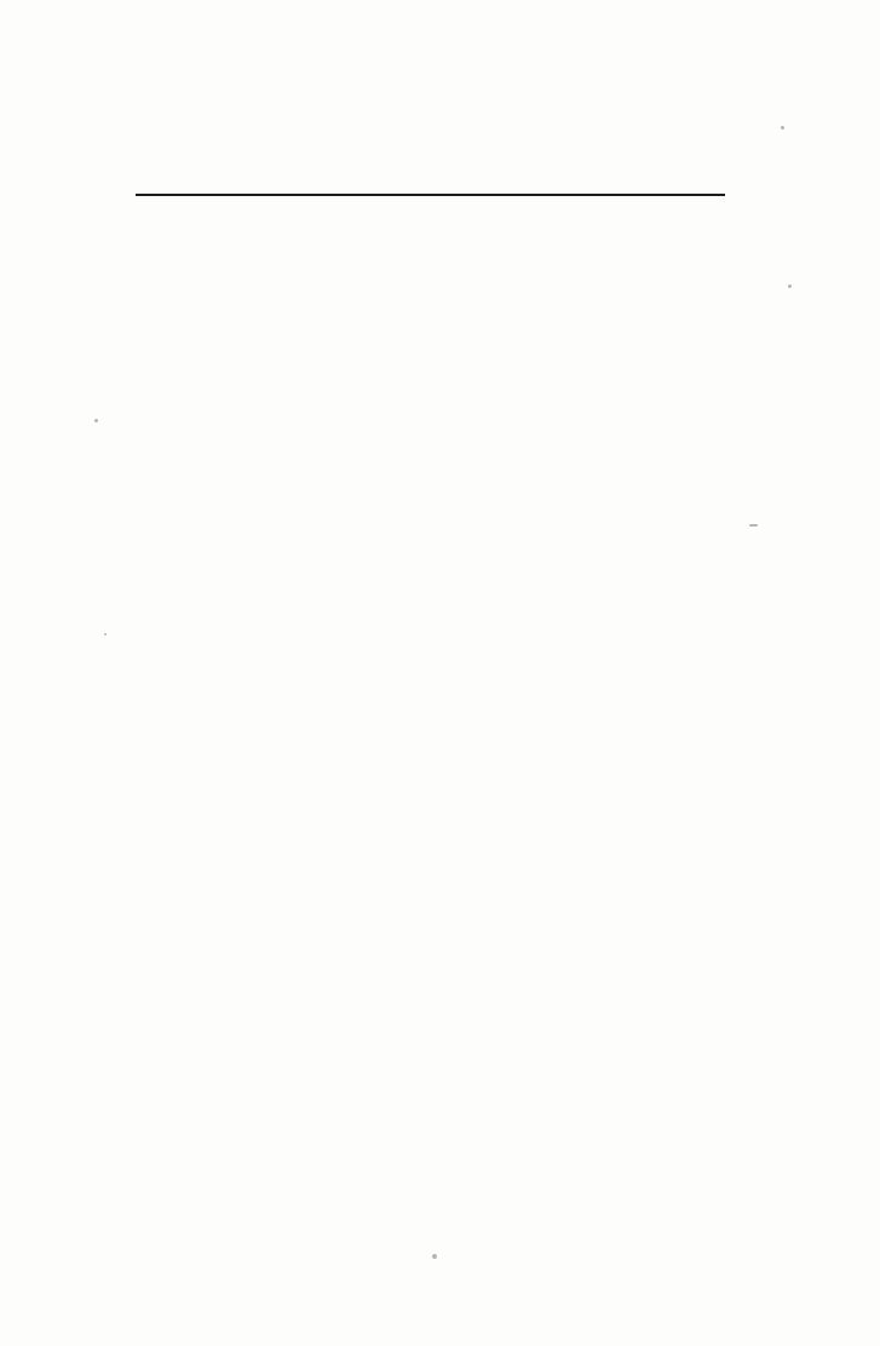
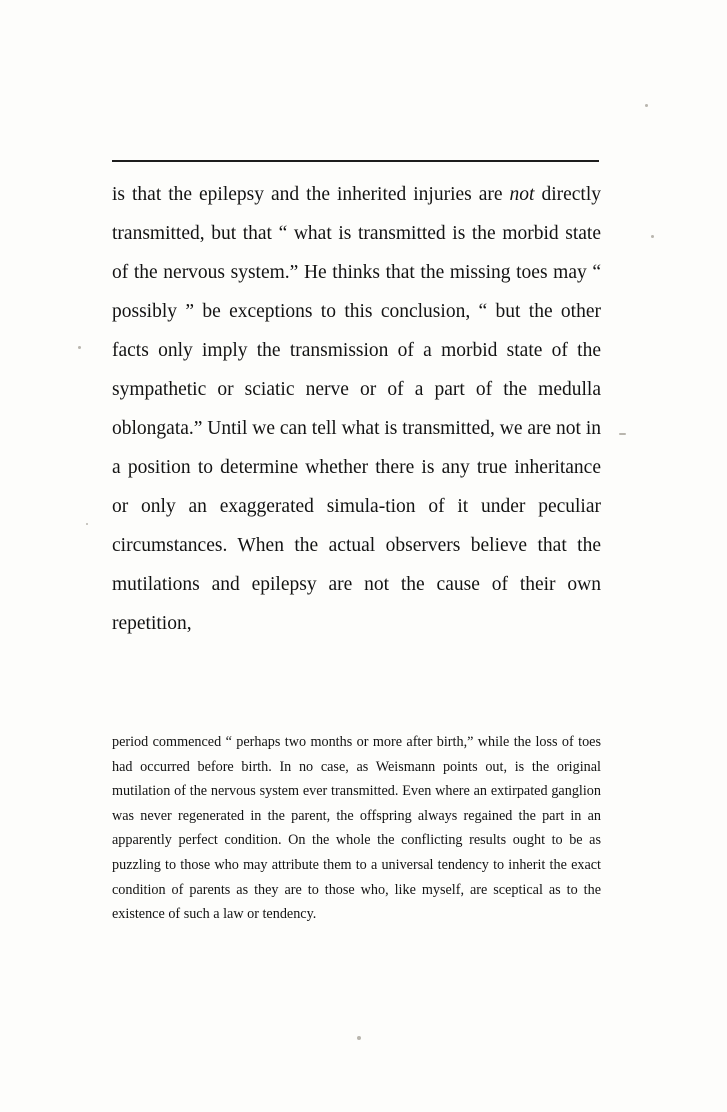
+ is that the epilepsy and the inherited injuries are not directly transmitted, but that “ what is transmitted is the morbid state of the nervous system.” He thinks that the missing toes may “ possibly ” be exceptions to this conclusion, “ but the other facts only imply the transmission of a morbid state of the sympathetic or sciatic nerve or of a part of the medulla oblongata.” Until we can tell what is transmitted, we are not in a position to determine whether there is any true inheritance or only an exaggerated simula-tion of it under peculiar circumstances. When the actual observers believe that the mutilations and epilepsy are not the cause of their own repetition,
+ period commenced “ perhaps two months or more after birth,” while the loss of toes had occurred before birth. In no case, as Weismann points out, is the original mutilation of the nervous system ever transmitted. Even where an extirpated ganglion was never regenerated in the parent, the offspring always regained the part in an apparently perfect condition. On the whole the conflicting results ought to be as puzzling to those who may attribute them to a universal tendency to inherit the exact condition of parents as they are to those who, like myself, are sceptical as to the existence of such a law or tendency.
